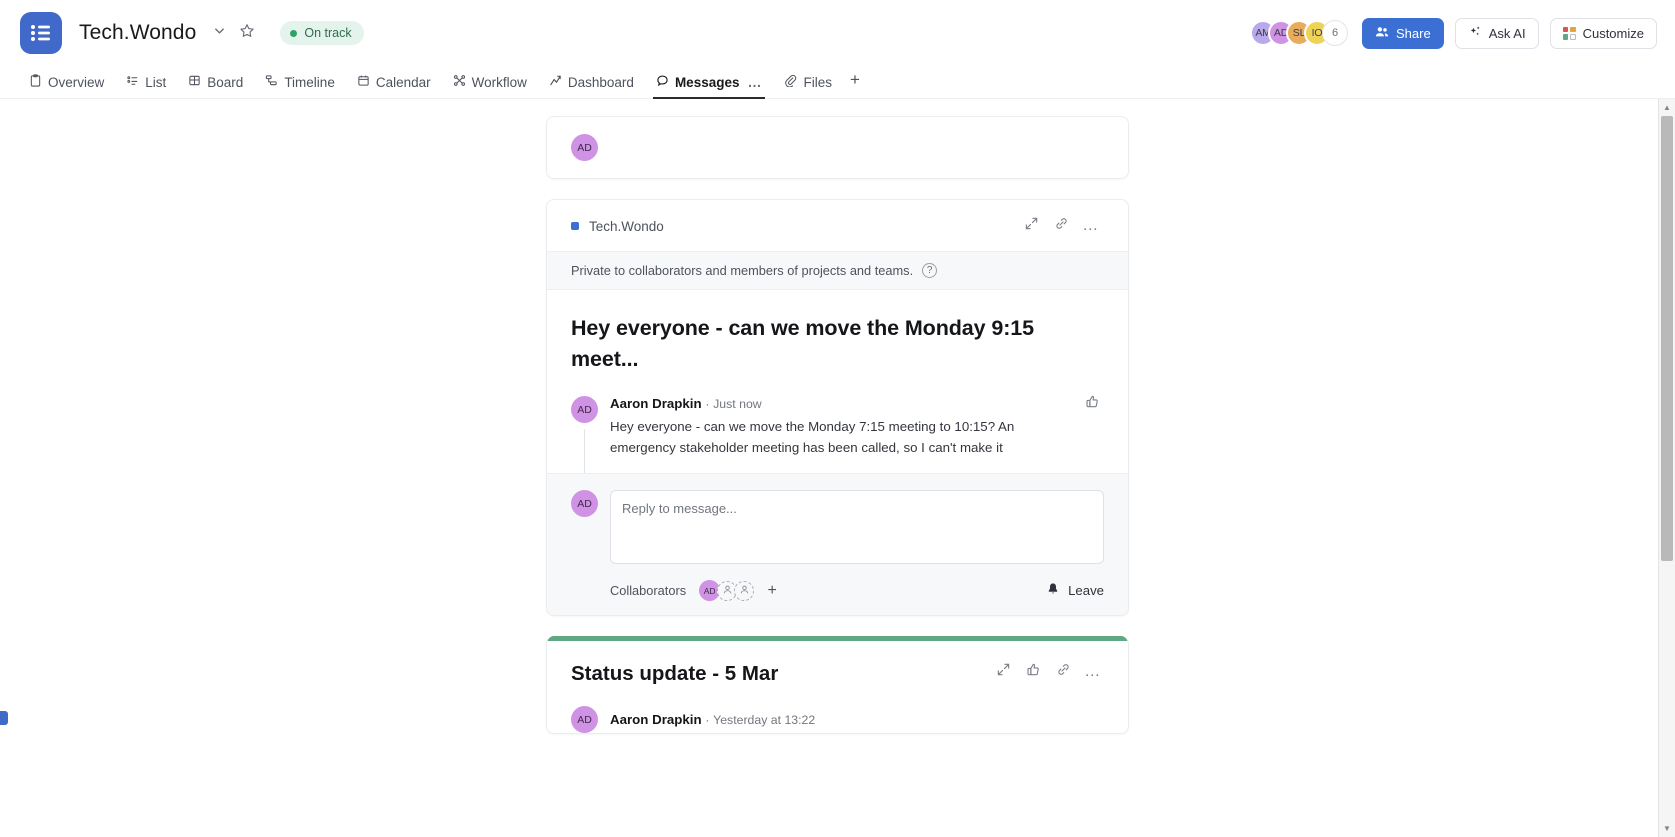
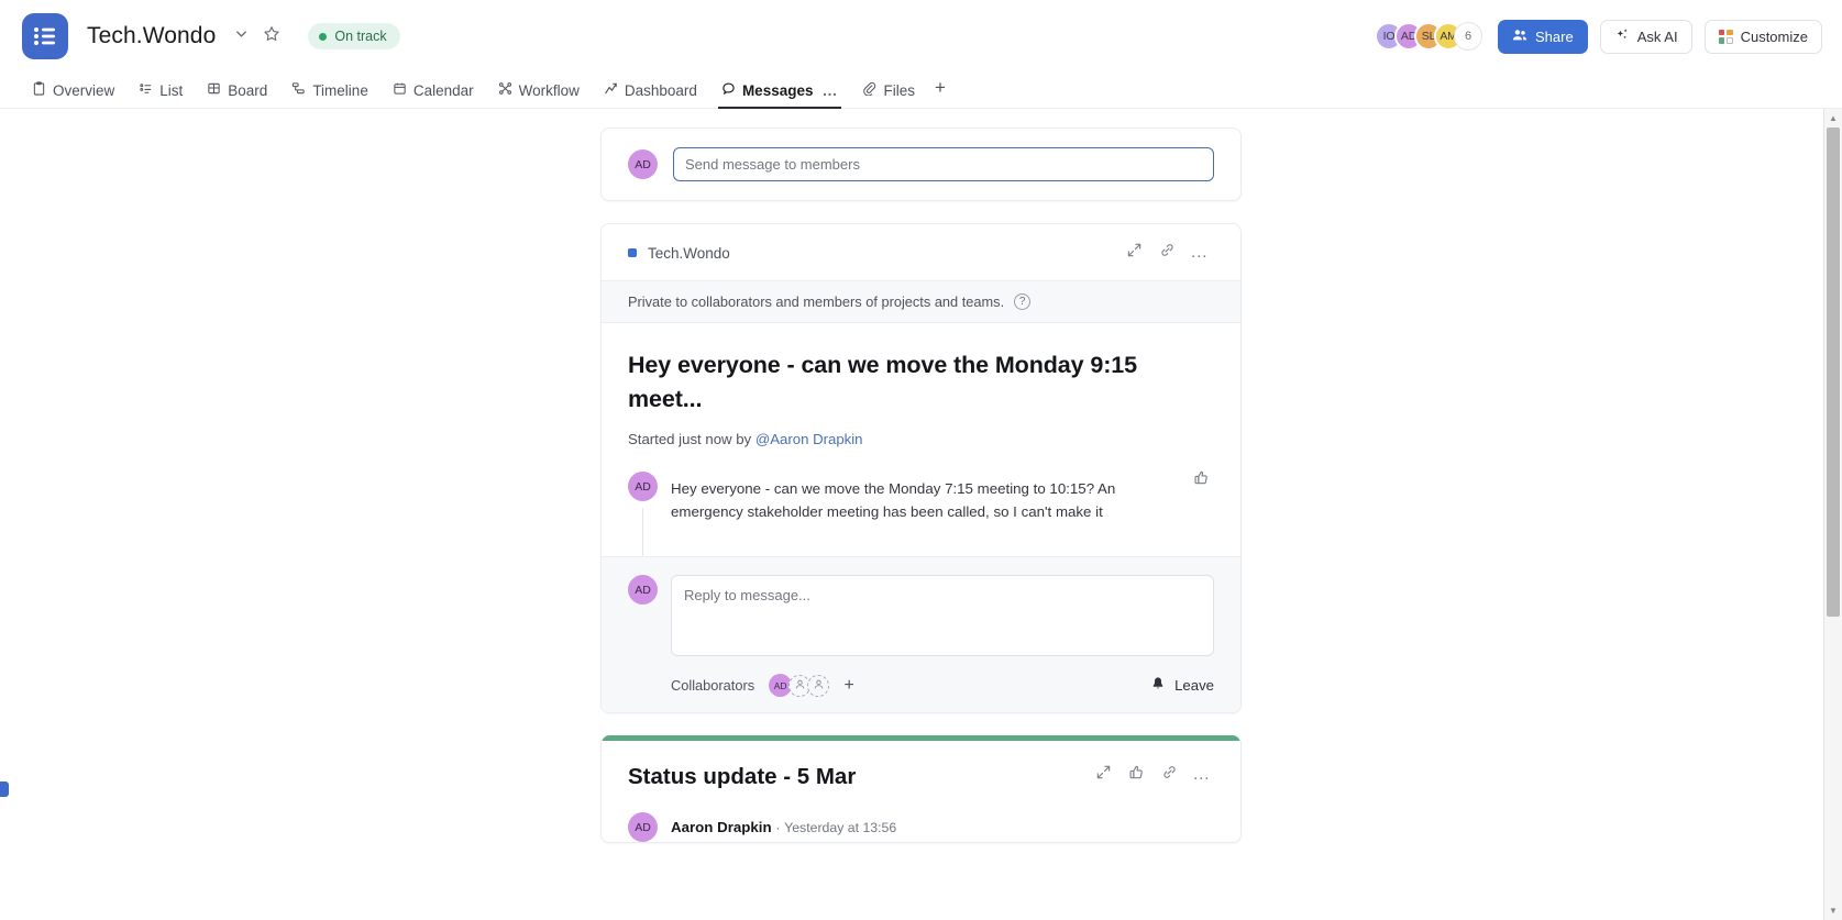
  Tech.Wondo
  On track
- AM
+ IO
  AD
  SL
- IO
+ AM
  6
  Share
  Ask AI
  Customize
  Overview
  List
  Board
  Timeline
  Calendar
  Workflow
  Dashboard
  Messages
  …
  Files
  +
  AD
+ Send message to members
  Tech.Wondo
  …
  Private to collaborators and members of projects and teams.
  ?
  Hey everyone - can we move the Monday 9:15 meet...
+ Started just now by @Aaron Drapkin
  AD
- Aaron Drapkin · Just now
  Hey everyone - can we move the Monday 7:15 meeting to 10:15? An emergency stakeholder meeting has been called, so I can't make it
  AD
  Reply to message...
  Collaborators
  AD
  +
  Leave
  Status update - 5 Mar
  …
  AD
- Aaron Drapkin · Yesterday at 13:22
+ Aaron Drapkin · Yesterday at 13:56
  ▲
  ▼
